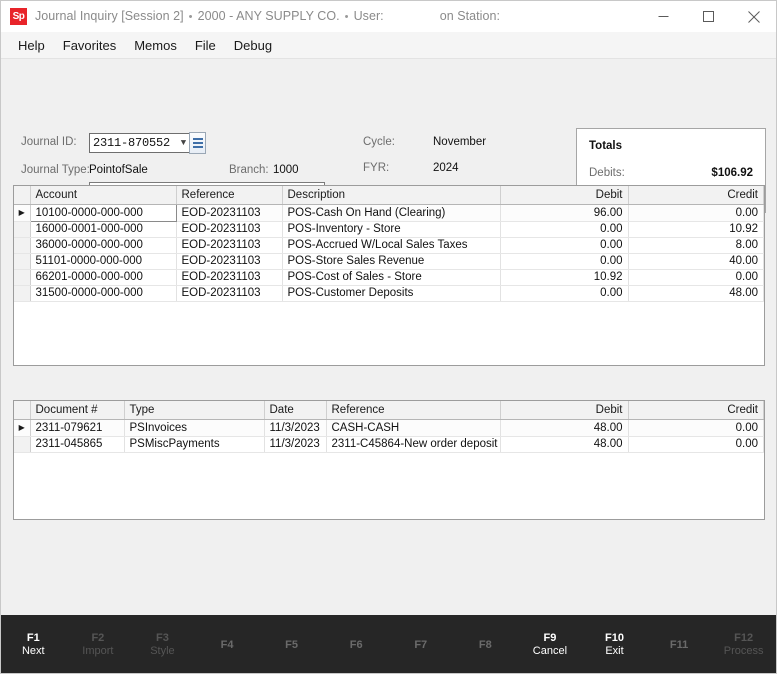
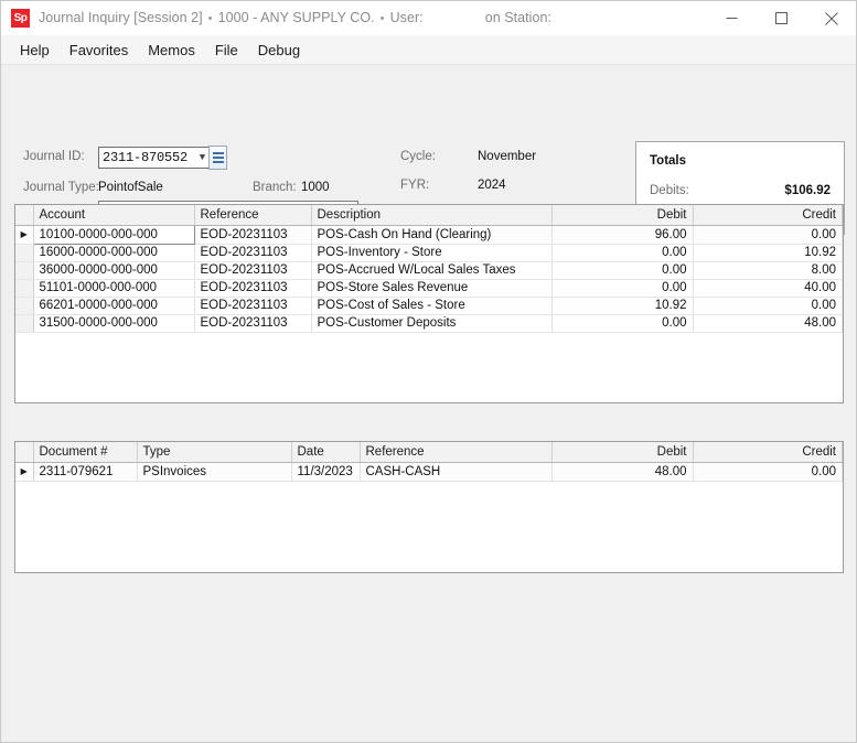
  Sp
- Journal Inquiry [Session 2] • 2000 - ANY SUPPLY CO. • User: on Station:
+ Journal Inquiry [Session 2] • 1000 - ANY SUPPLY CO. • User: on Station:
  Help
  Favorites
  Memos
  File
  Debug
  Journal ID:
  2311-870552
  ▼
  Journal Type:
  PointofSale
  Branch:
  1000
  Cycle:
  November
  FYR:
  2024
  Totals
  Debits:
  $106.92
  	Account	Reference	Description	Debit	Credit
  ▶	10100-0000-000-000	EOD-20231103	POS-Cash On Hand (Clearing)	96.00	0.00
- 	16000-0001-000-000	EOD-20231103	POS-Inventory - Store	0.00	10.92
+ 	16000-0000-000-000	EOD-20231103	POS-Inventory - Store	0.00	10.92
  	36000-0000-000-000	EOD-20231103	POS-Accrued W/Local Sales Taxes	0.00	8.00
  	51101-0000-000-000	EOD-20231103	POS-Store Sales Revenue	0.00	40.00
  	66201-0000-000-000	EOD-20231103	POS-Cost of Sales - Store	10.92	0.00
  	31500-0000-000-000	EOD-20231103	POS-Customer Deposits	0.00	48.00
  	Document #	Type	Date	Reference	Debit	Credit
  ▶	2311-079621	PSInvoices	11/3/2023	CASH-CASH	48.00	0.00
- 	2311-045865	PSMiscPayments	11/3/2023	2311-C45864-New order deposit	48.00	0.00
- F1
- Next
- F2
- Import
- F3
- Style
- F4
- F5
- F6
- F7
- F8
- F9
- Cancel
- F10
- Exit
- F11
- F12
- Process
